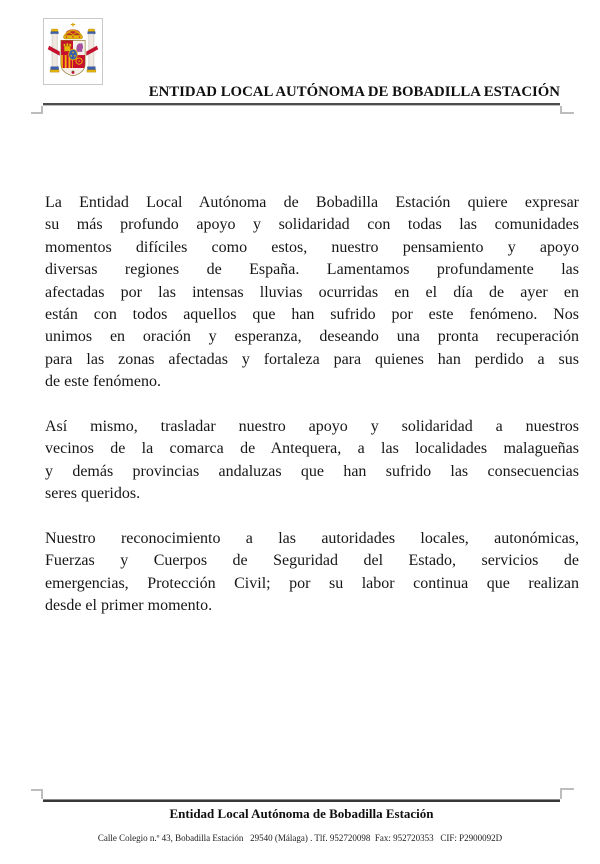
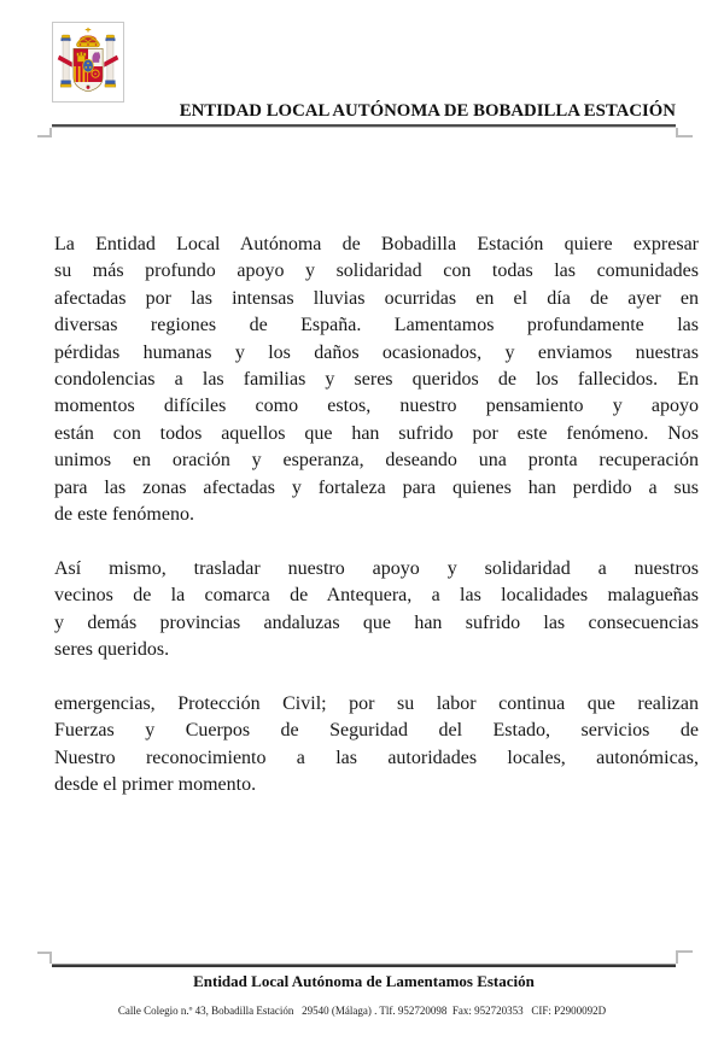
  ENTIDAD LOCAL AUTÓNOMA DE BOBADILLA ESTACIÓN
  La Entidad Local Autónoma de Bobadilla Estación quiere expresar
  su más profundo apoyo y solidaridad con todas las comunidades
- momentos difíciles como estos, nuestro pensamiento y apoyo
+ afectadas por las intensas lluvias ocurridas en el día de ayer en
  diversas regiones de España. Lamentamos profundamente las
+ pérdidas humanas y los daños ocasionados, y enviamos nuestras
+ condolencias a las familias y seres queridos de los fallecidos. En
- afectadas por las intensas lluvias ocurridas en el día de ayer en
+ momentos difíciles como estos, nuestro pensamiento y apoyo
  están con todos aquellos que han sufrido por este fenómeno. Nos
  unimos en oración y esperanza, deseando una pronta recuperación
  para las zonas afectadas y fortaleza para quienes han perdido a sus
  de este fenómeno.
  Así mismo, trasladar nuestro apoyo y solidaridad a nuestros
  vecinos de la comarca de Antequera, a las localidades malagueñas
  y demás provincias andaluzas que han sufrido las consecuencias
  seres queridos.
- Nuestro reconocimiento a las autoridades locales, autonómicas,
+ emergencias, Protección Civil; por su labor continua que realizan
  Fuerzas y Cuerpos de Seguridad del Estado, servicios de
- emergencias, Protección Civil; por su labor continua que realizan
+ Nuestro reconocimiento a las autoridades locales, autonómicas,
  desde el primer momento.
- Entidad Local Autónoma de Bobadilla Estación
+ Entidad Local Autónoma de Lamentamos Estación
  Calle Colegio n.º 43, Bobadilla Estación 29540 (Málaga) . Tlf. 952720098 Fax: 952720353 CIF: P2900092D
